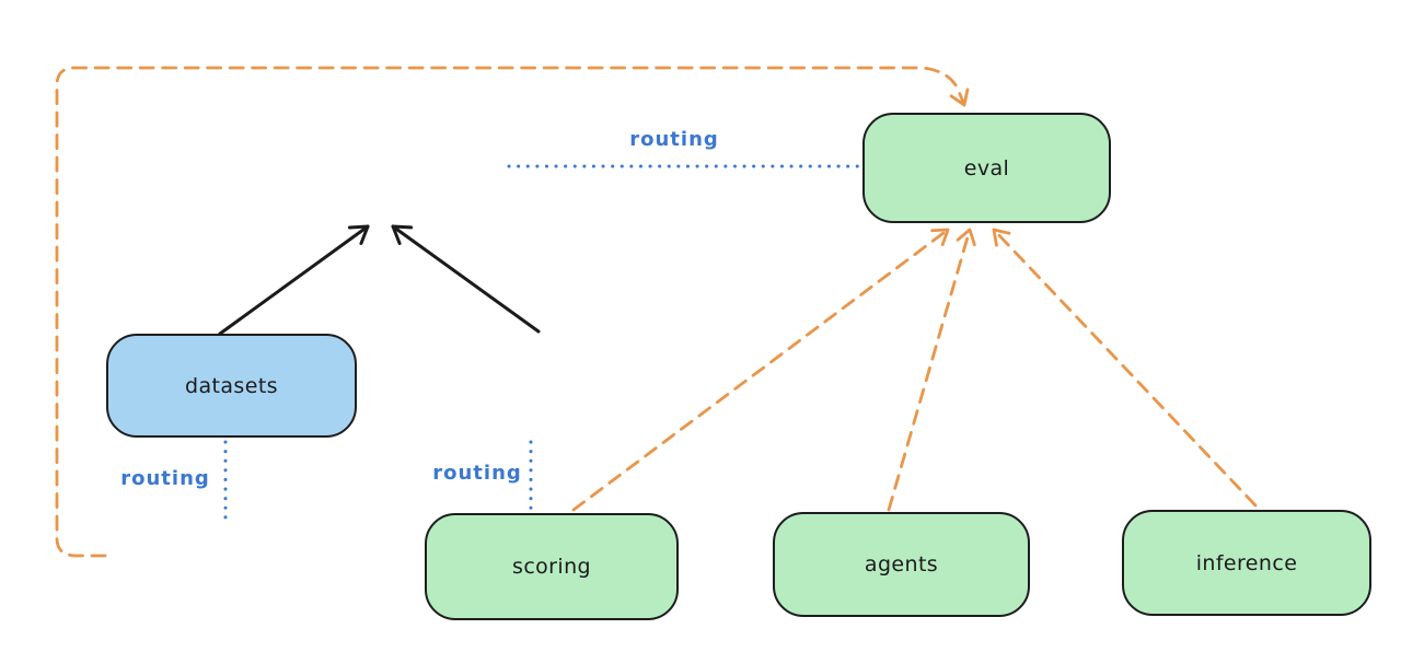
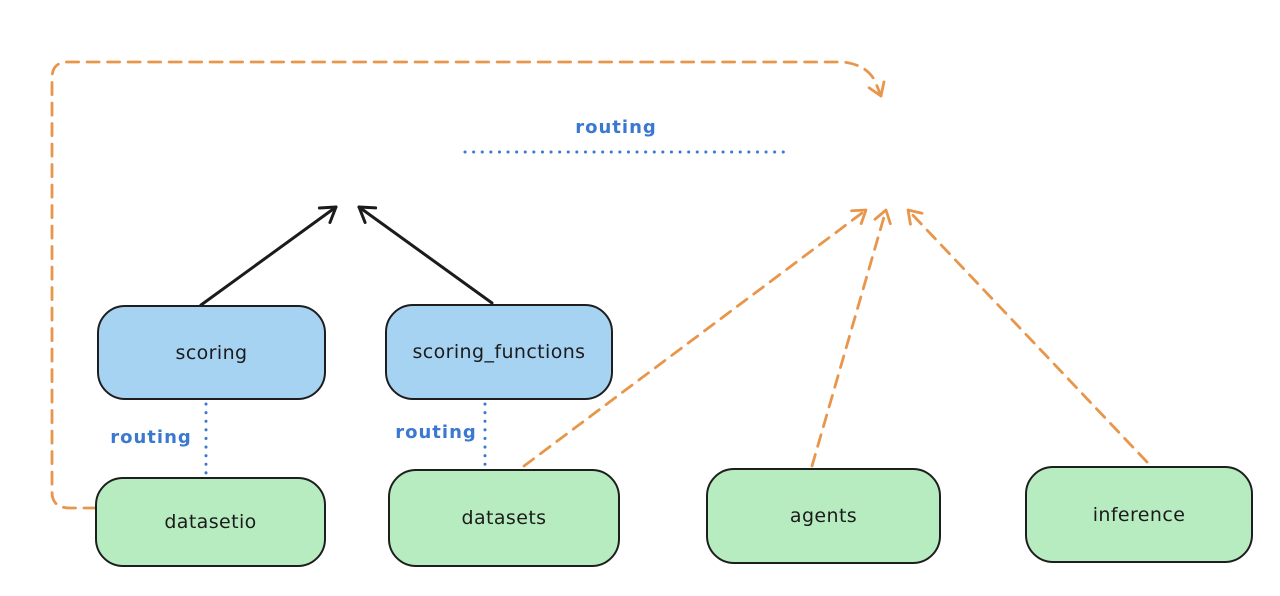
- eval
- datasets
+ scoring
+ scoring_functions
+ datasetio
- scoring
+ datasets
  agents
  inference
  routing
  routing
  routing
